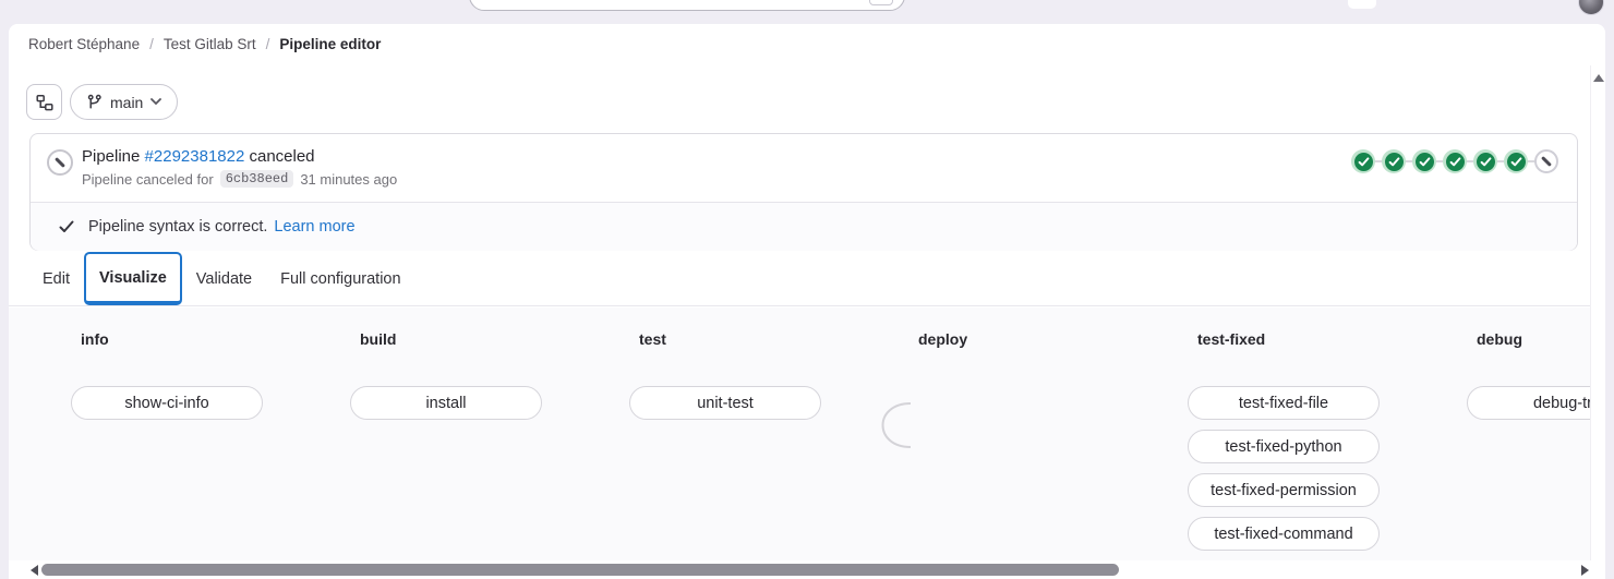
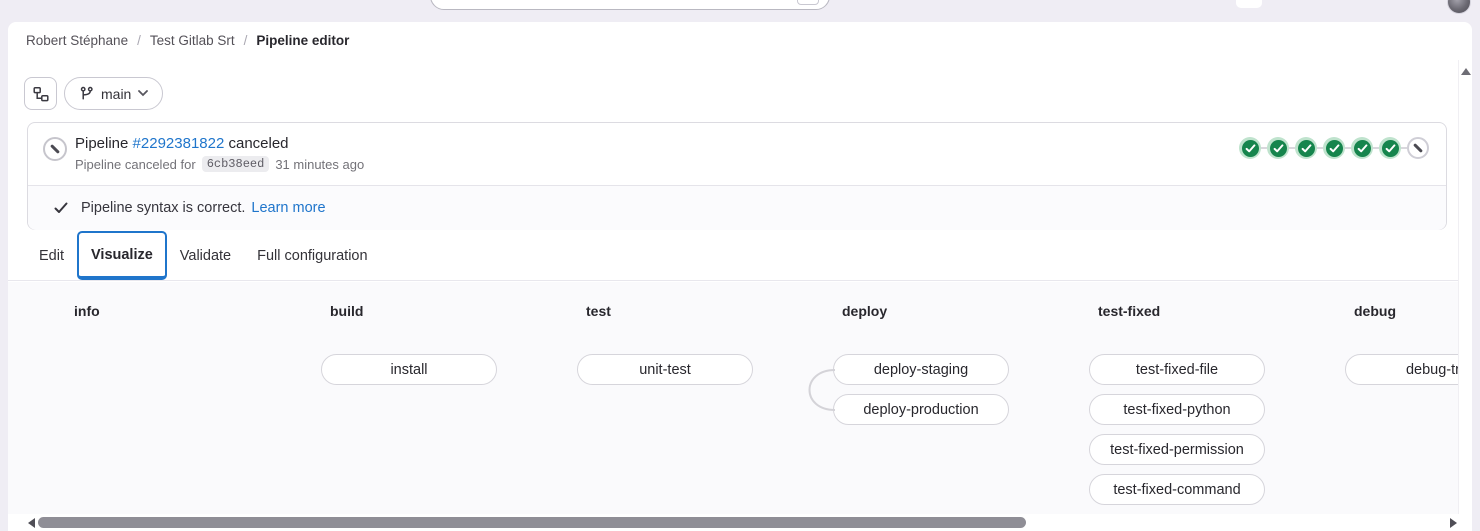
  Robert Stéphane
  /
  Test Gitlab Srt
  /
  Pipeline editor
  main
  Pipeline #2292381822 canceled
  Pipeline canceled for
  6cb38eed
  31 minutes ago
  Pipeline syntax is correct.
  Learn more
  Edit
  Visualize
  Validate
  Full configuration
  info
- show-ci-info
  build
  install
  test
  unit-test
  deploy
+ deploy-staging
+ deploy-production
  test-fixed
  test-fixed-file
  test-fixed-python
  test-fixed-permission
  test-fixed-command
  debug
  debug-t
